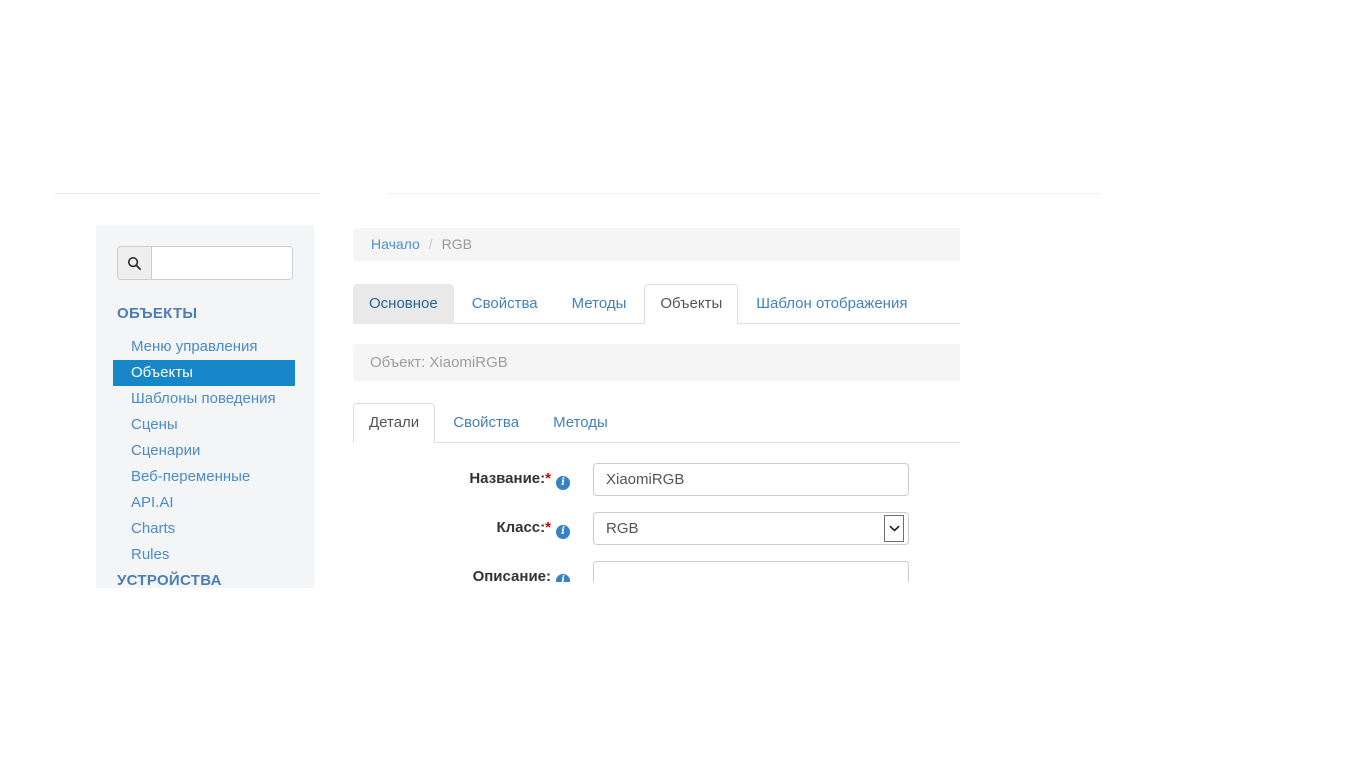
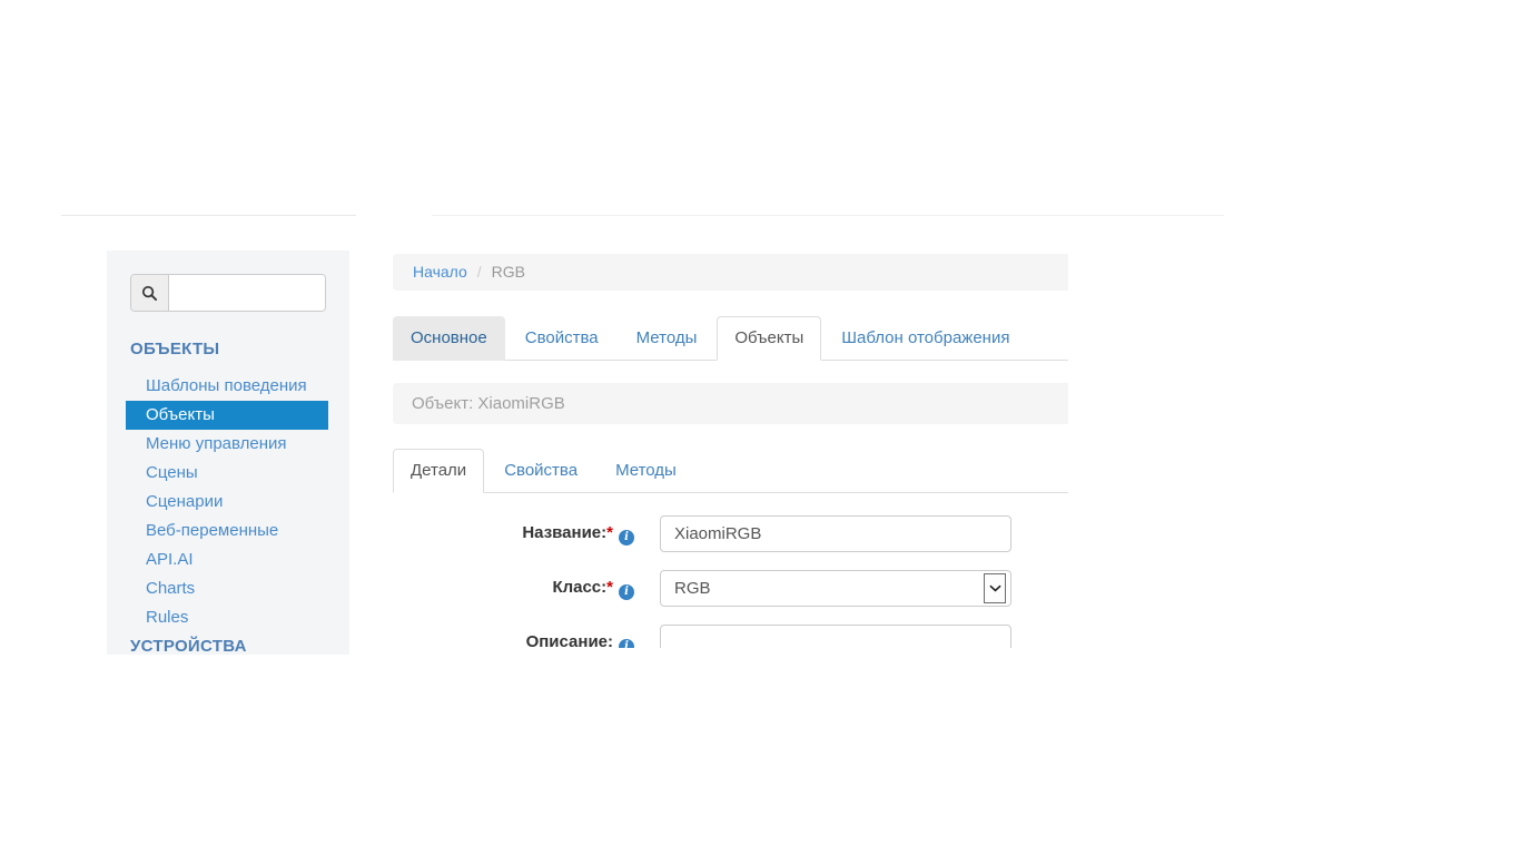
  ОБЪЕКТЫ
- Меню управления
+ Шаблоны поведения
  Объекты
- Шаблоны поведения
+ Меню управления
  Сцены
  Сценарии
  Веб-переменные
  API.AI
  Charts
  Rules
  УСТРОЙСТВА
  Начало / RGB
  Основное
  Свойства
  Методы
  Объекты
  Шаблон отображения
  Объект: XiaomiRGB
  Детали
  Свойства
  Методы
  Название:* i
  XiaomiRGB
  Класс:* i
  RGB
  Описание: i
